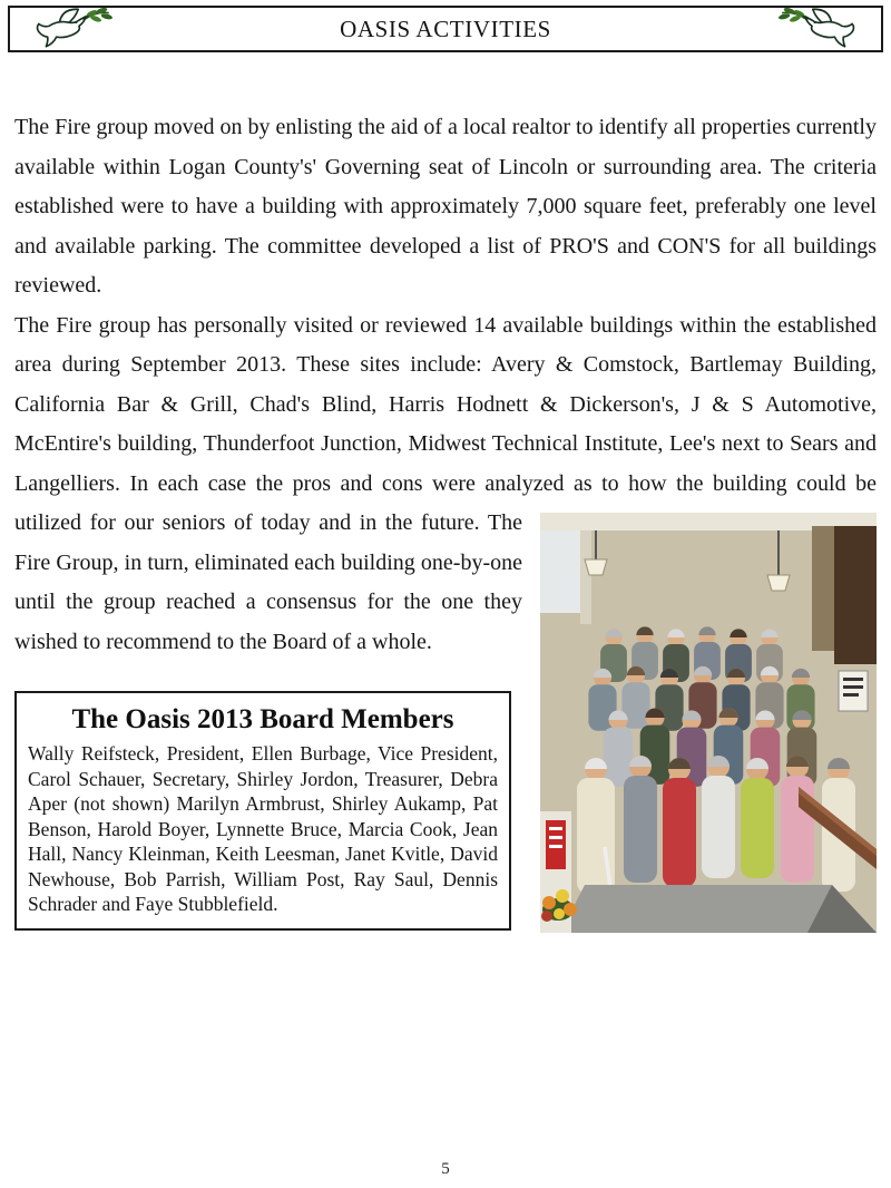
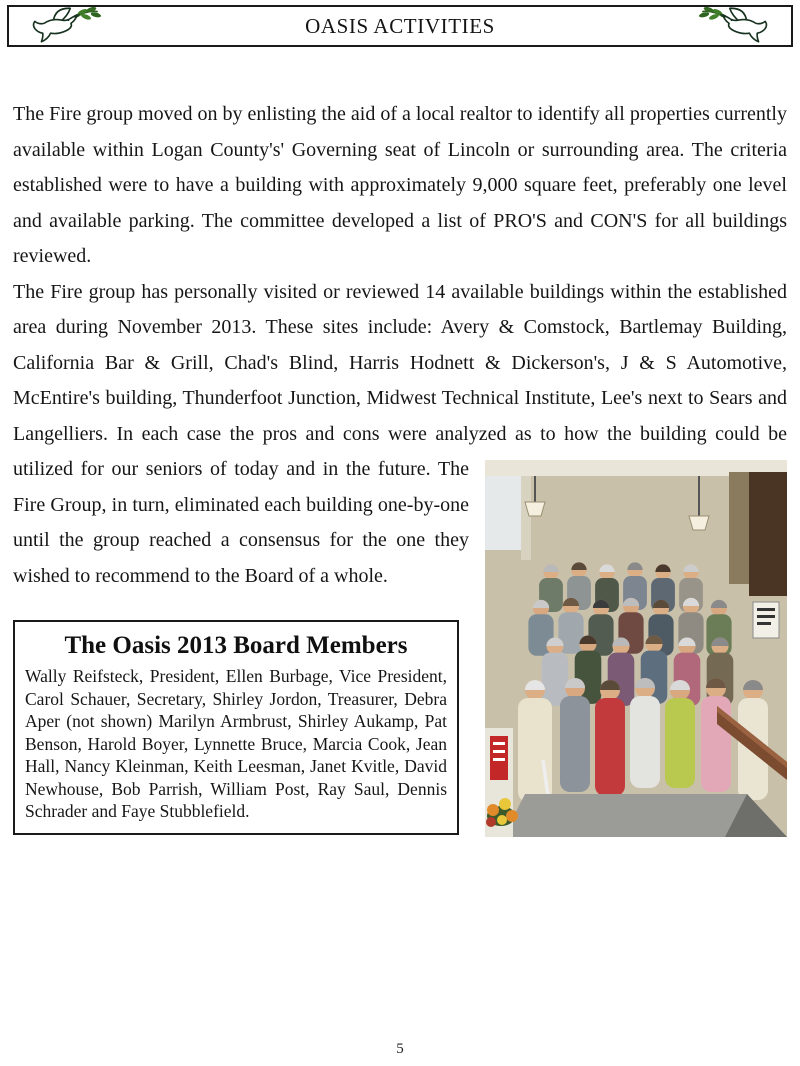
  OASIS ACTIVITIES
- The Fire group moved on by enlisting the aid of a local realtor to identify all properties currently available within Logan County's' Governing seat of Lincoln or surrounding area. The criteria established were to have a building with approximately 7,000 square feet, preferably one level and available parking. The committee developed a list of PRO'S and CON'S for all buildings reviewed.
+ The Fire group moved on by enlisting the aid of a local realtor to identify all properties currently available within Logan County's' Governing seat of Lincoln or surrounding area. The criteria established were to have a building with approximately 9,000 square feet, preferably one level and available parking. The committee developed a list of PRO'S and CON'S for all buildings reviewed.
- The Fire group has personally visited or reviewed 14 available buildings within the established area during September 2013. These sites include: Avery & Comstock, Bartlemay Building, California Bar & Grill, Chad's Blind, Harris Hodnett & Dickerson's, J & S Automotive, McEntire's building, Thunderfoot Junction, Midwest Technical Institute, Lee's next to Sears and Langelliers. In each case the pros and cons were analyzed as to how the building could be utilized for our seniors of today and in the future. The Fire Group, in turn, eliminated each building one-by-one until the group reached a consensus for the one they wished to recommend to the Board of a whole.
+ The Fire group has personally visited or reviewed 14 available buildings within the established area during November 2013. These sites include: Avery & Comstock, Bartlemay Building, California Bar & Grill, Chad's Blind, Harris Hodnett & Dickerson's, J & S Automotive, McEntire's building, Thunderfoot Junction, Midwest Technical Institute, Lee's next to Sears and Langelliers. In each case the pros and cons were analyzed as to how the building could be utilized for our seniors of today and in the future. The Fire Group, in turn, eliminated each building one-by-one until the group reached a consensus for the one they wished to recommend to the Board of a whole.
  The Oasis 2013 Board Members
  Wally Reifsteck, President, Ellen Burbage, Vice President, Carol Schauer, Secretary, Shirley Jordon, Treasurer, Debra Aper (not shown) Marilyn Armbrust, Shirley Aukamp, Pat Benson, Harold Boyer, Lynnette Bruce, Marcia Cook, Jean Hall, Nancy Kleinman, Keith Leesman, Janet Kvitle, David Newhouse, Bob Parrish, William Post, Ray Saul, Dennis Schrader and Faye Stubblefield.
  5
